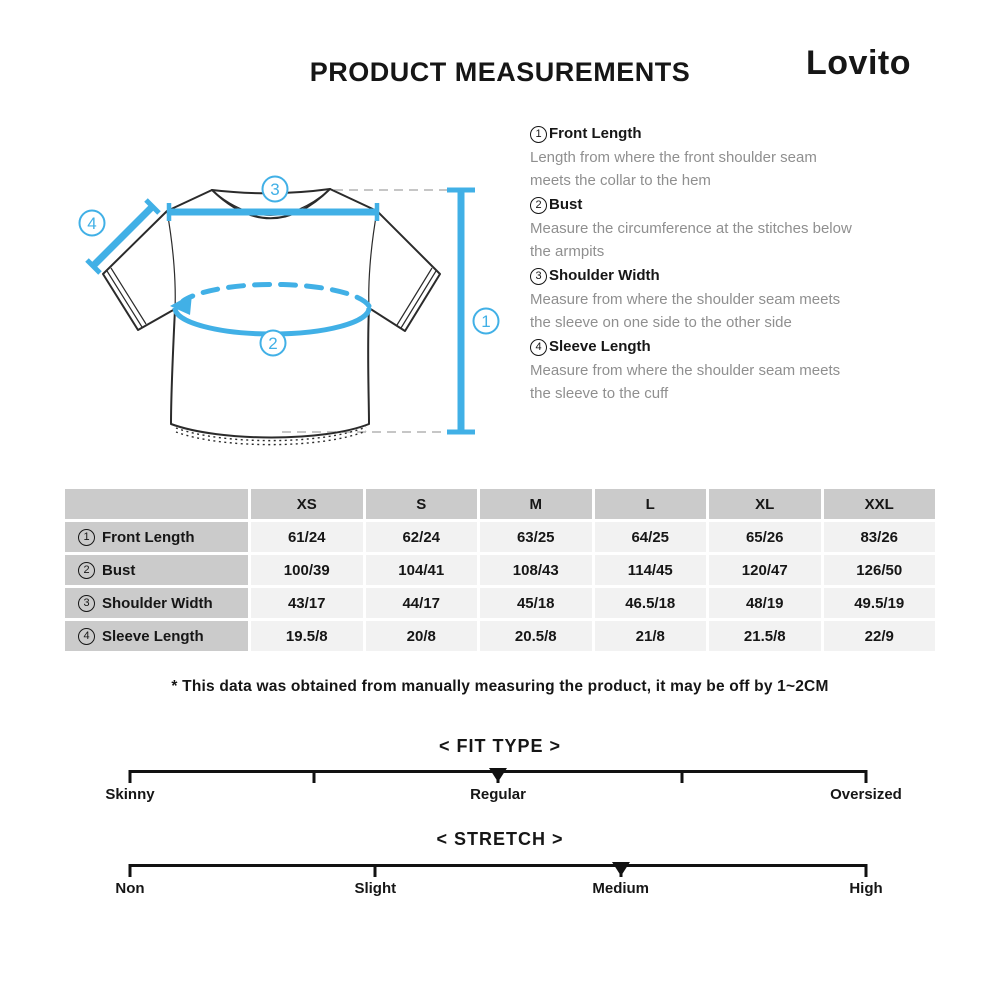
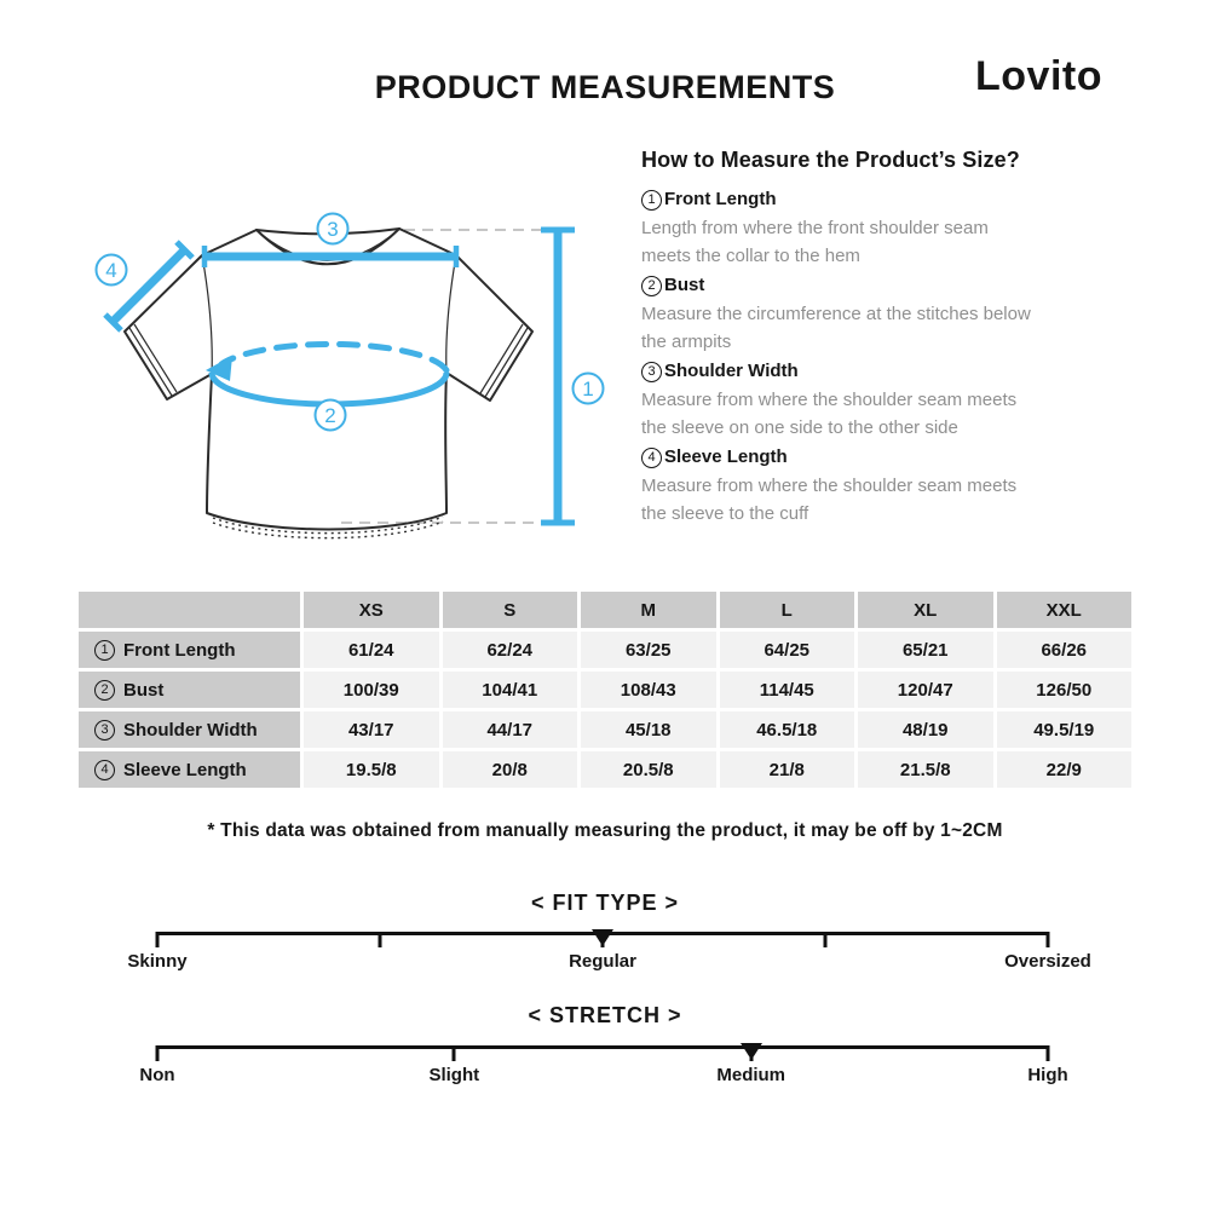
  PRODUCT MEASUREMENTS
  Lovito
  1
  2
  3
  4
+ How to Measure the Product’s Size?
  1
  Front Length
  Length from where the front shoulder seam
  meets the collar to the hem
  2
  Bust
  Measure the circumference at the stitches below
  the armpits
  3
  Shoulder Width
  Measure from where the shoulder seam meets
  the sleeve on one side to the other side
  4
  Sleeve Length
  Measure from where the shoulder seam meets
  the sleeve to the cuff
  XS
  S
  M
  L
  XL
  XXL
  1
  Front Length
  61/24
  62/24
  63/25
  64/25
- 65/26
+ 65/21
- 83/26
+ 66/26
  2
  Bust
  100/39
  104/41
  108/43
  114/45
  120/47
  126/50
  3
  Shoulder Width
  43/17
  44/17
  45/18
  46.5/18
  48/19
  49.5/19
  4
  Sleeve Length
  19.5/8
  20/8
  20.5/8
  21/8
  21.5/8
  22/9
  * This data was obtained from manually measuring the product, it may be off by 1~2CM
  < FIT TYPE >
  Skinny
  Regular
  Oversized
  < STRETCH >
  Non
  Slight
  Medium
  High
